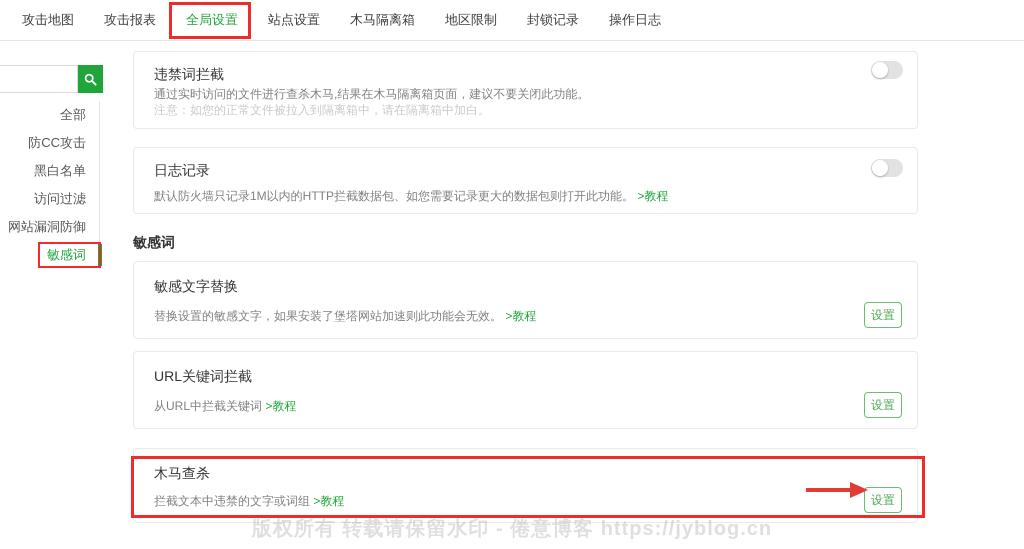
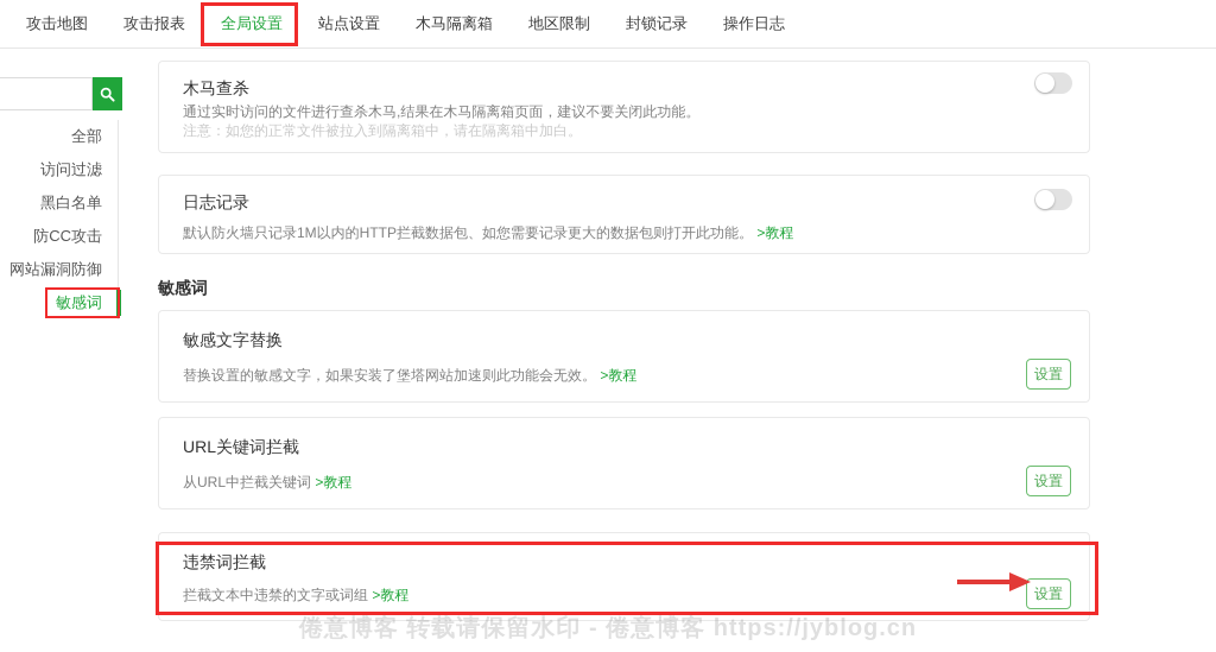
  攻击地图
  攻击报表
  全局设置
  站点设置
  木马隔离箱
  地区限制
  封锁记录
  操作日志
  全部
- 防CC攻击
+ 访问过滤
  黑白名单
- 访问过滤
+ 防CC攻击
  网站漏洞防御
  敏感词
- 违禁词拦截
+ 木马查杀
  通过实时访问的文件进行查杀木马,结果在木马隔离箱页面，建议不要关闭此功能。
  注意：如您的正常文件被拉入到隔离箱中，请在隔离箱中加白。
  日志记录
  默认防火墙只记录1M以内的HTTP拦截数据包、如您需要记录更大的数据包则打开此功能。 >教程
  敏感词
  敏感文字替换
  替换设置的敏感文字，如果安装了堡塔网站加速则此功能会无效。 >教程
  设置
  URL关键词拦截
  从URL中拦截关键词 >教程
  设置
- 木马查杀
+ 违禁词拦截
  拦截文本中违禁的文字或词组 >教程
  设置
- 版权所有 转载请保留水印 - 倦意博客 https://jyblog.cn
+ 倦意博客 转载请保留水印 - 倦意博客 https://jyblog.cn
